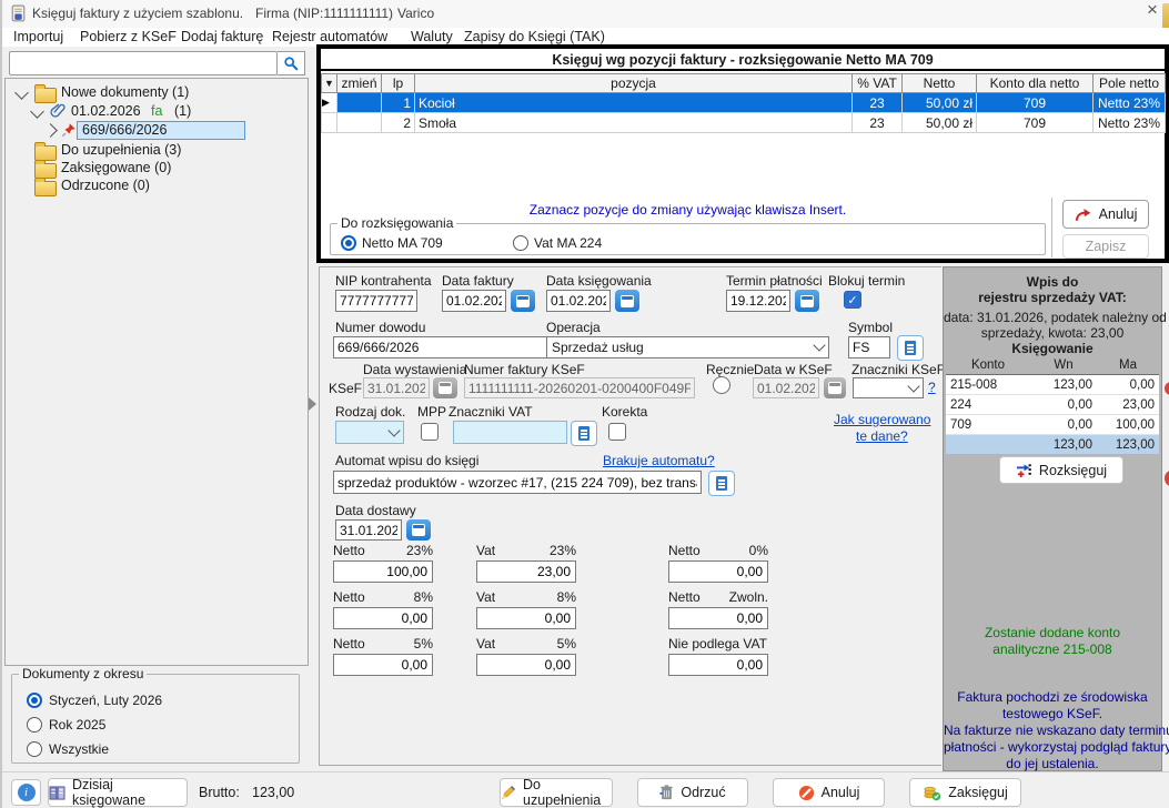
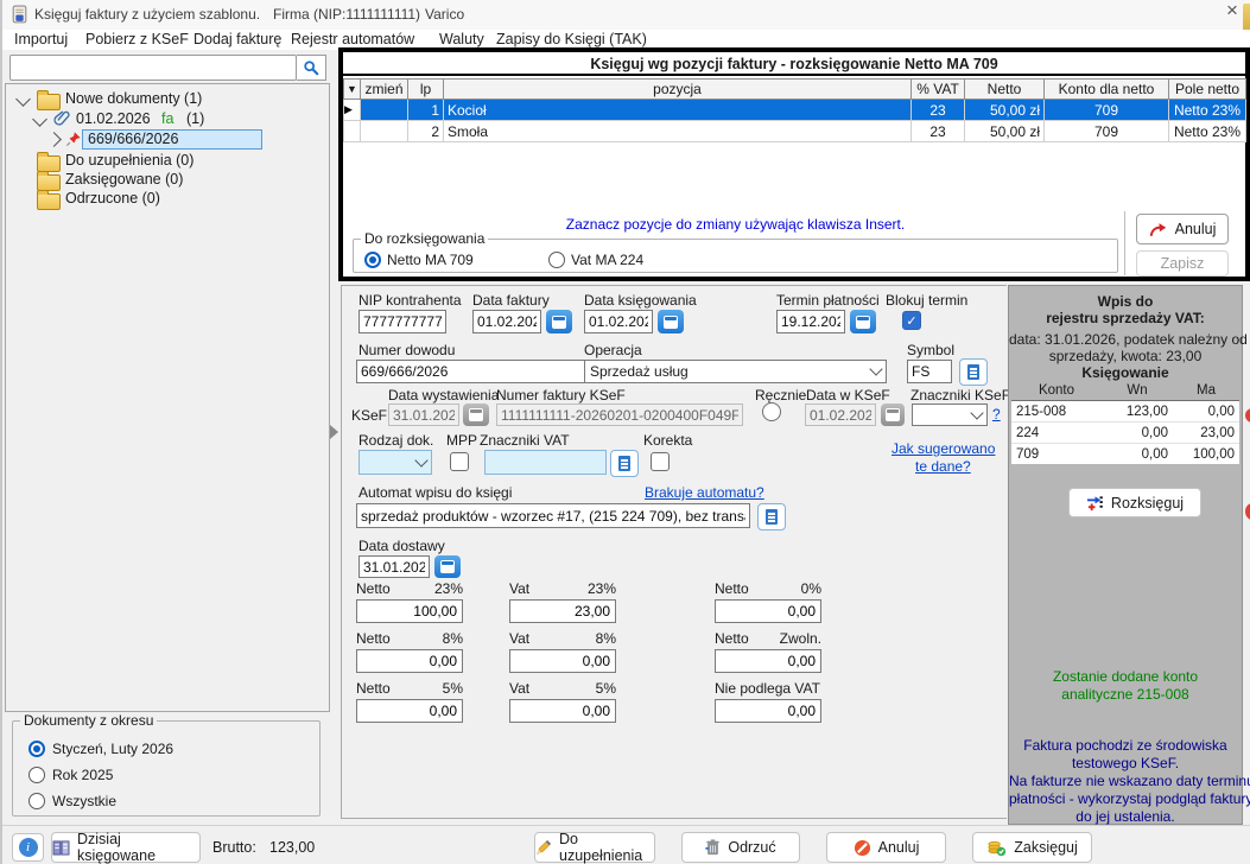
  Księguj faktury z użyciem szablonu.
  Firma (NIP:1111111111)
  Varico
  ×
  Importuj
  Pobierz z KSeF
  Dodaj fakturę
  Rejestr automatów
  Waluty
  Zapisy do Księgi (TAK)
  Nowe dokumenty (1)
  01.02.2026
  fa
  (1)
  669/666/2026
- Do uzupełnienia (3)
+ Do uzupełnienia (0)
  Zaksięgowane (0)
  Odrzucone (0)
  Dokumenty z okresu
  Styczeń, Luty 2026
  Rok 2025
  Wszystkie
  NIP kontrahenta
  7777777777
  Data faktury
  01.02.20
  Data księgowania
  01.02.20
  Termin płatności
  19.12.20
  Blokuj termin
  ✓
  Numer dowodu
  669/666/2026
  Operacja
  Sprzedaż usług
  Symbol
  FS
  KSeF
  Data wystawienia
  31.01.202
  Numer faktury KSeF
  1111111111-20260201-0200400F049F
  Ręcznie
  Data w KSeF
  01.02.202
  Znaczniki KSeF
  ?
  Rodzaj dok.
  MPP
  Znaczniki VAT
  Korekta
  Jak sugerowano
  te dane?
  Automat wpisu do księgi
  Brakuje automatu?
  sprzedaż produktów - wzorzec #17, (215 224 709), bez trans
  Data dostawy
  31.01.202
  Netto
  23%
  100,00
  Vat
  23%
  23,00
  Netto
  0%
  0,00
  Netto
  8%
  0,00
  Vat
  8%
  0,00
  Netto
  Zwoln.
  0,00
  Netto
  5%
  0,00
  Vat
  5%
  0,00
  Nie podlega VAT
  0,00
  Wpis do
  rejestru sprzedaży VAT:
  data: 31.01.2026, podatek należny od
  sprzedaży, kwota: 23,00
  Księgowanie
  Konto	Wn	Ma
  215-008	123,00	0,00
  224	0,00	23,00
  709	0,00	100,00
- 	123,00	123,00
  Rozksięguj
  Zostanie dodane konto
  analityczne 215-008
  Faktura pochodzi ze środowiska
  testowego KSeF.
  Na fakturze nie wskazano daty termin
  płatności - wykorzystaj podgląd faktury
  do jej ustalenia.
  Księguj wg pozycji faktury - rozksięgowanie Netto MA 709
  ▼	zmień	lp	pozycja	% VAT	Netto	Konto dla netto	Pole netto
  ▶		1	Kocioł	23	50,00 zł	709	Netto 23%
  		2	Smoła	23	50,00 zł	709	Netto 23%
  Zaznacz pozycje do zmiany używając klawisza Insert.
  Do rozksięgowania
  Netto MA 709
  Vat MA 224
  Anuluj
  Zapisz
  i
  Dzisiaj księgowane
  Brutto:
  123,00
  Do uzupełnienia
  Odrzuć
  Anuluj
  Zaksięguj
